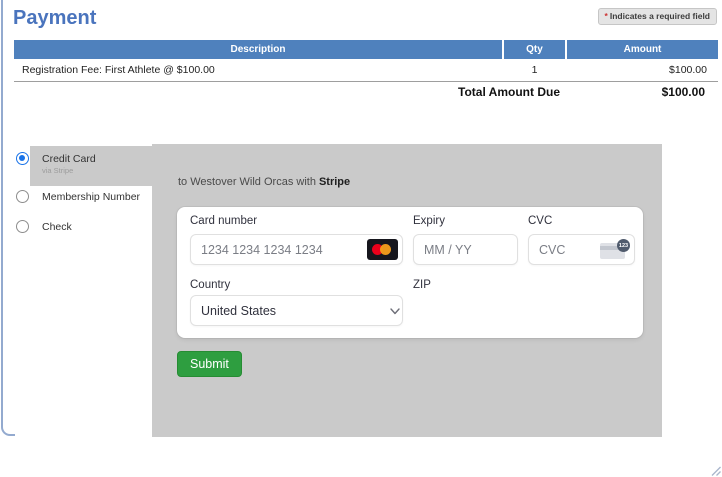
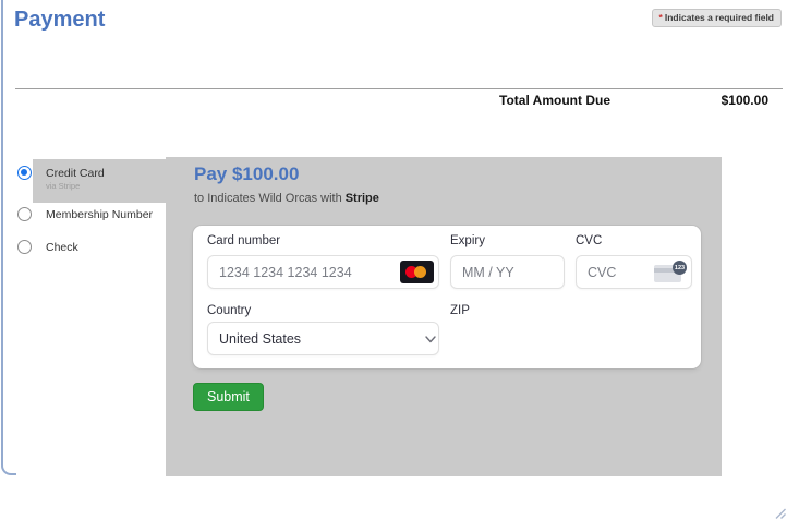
  Payment
  * Indicates a required field
- Description	Qty	Amount
- Registration Fee: First Athlete @ $100.00	1	$100.00
  Total Amount Due
  $100.00
  Credit Card
  via Stripe
  Membership Number
  Check
+ Pay $100.00
- to Westover Wild Orcas with Stripe
+ to Indicates Wild Orcas with Stripe
  Card number
  1234 1234 1234 1234
  Expiry
  MM / YY
  CVC
  CVC
  Country
  United States
  ZIP
  Submit
